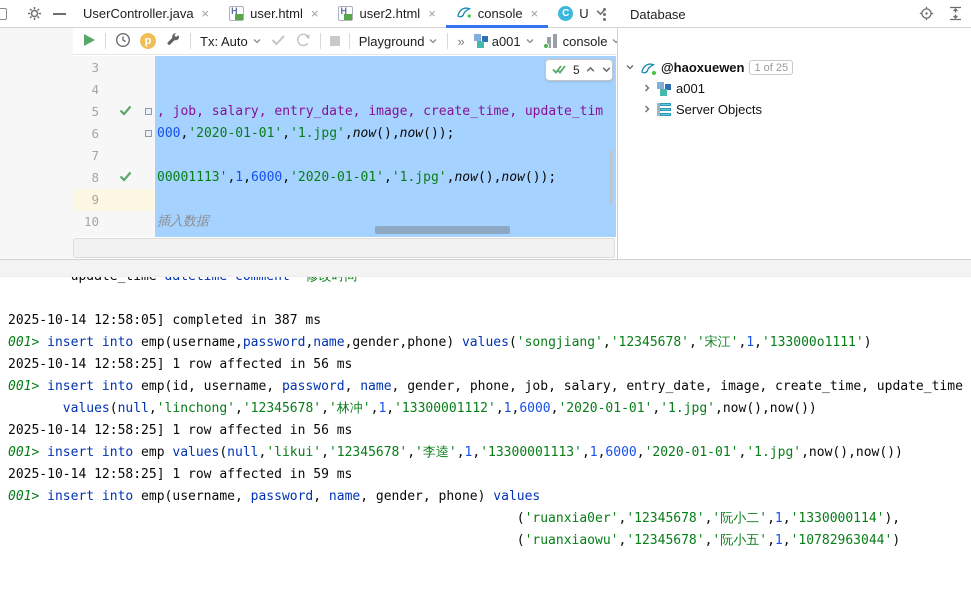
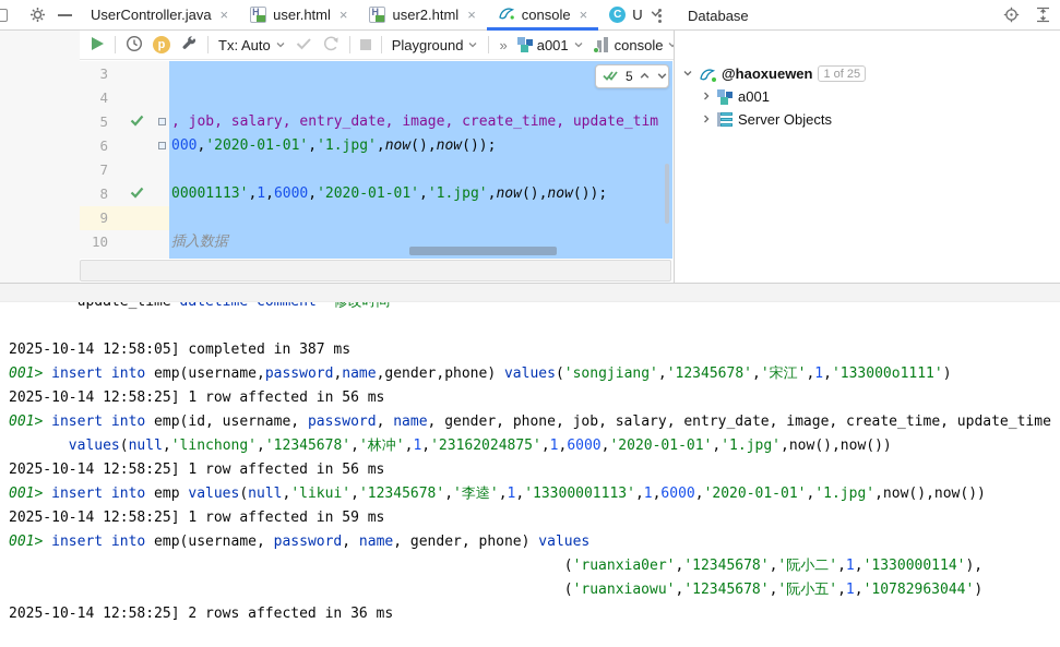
  UserController.java
  ×
  H
  user.html
  ×
  H
  user2.html
  ×
  console
  ×
  C
  U
  Database
  p
  Tx: Auto
  Playground
  »
  a001
  console
  3
  4
  5
  , job, salary, entry_date, image, create_time, update_tim
  6
  000,'2020-01-01','1.jpg',now(),now());
  7
  8
  00001113',1,6000,'2020-01-01','1.jpg',now(),now());
  9
  10
  插入数据
  5
  @haoxuewen
  1 of 25
  a001
  Server Objects
  2025-10-14 12:58:05] completed in 387 ms
  001> insert into emp(username,password,name,gender,phone) values('songjiang','12345678','宋江',1,'133000o1111')
  2025-10-14 12:58:25] 1 row affected in 56 ms
  001> insert into emp(id, username, password, name, gender, phone, job, salary, entry_date, image, create_time, update_time
- values(null,'linchong','12345678','林冲',1,'13300001112',1,6000,'2020-01-01','1.jpg',now(),now())
+ values(null,'linchong','12345678','林冲',1,'23162024875',1,6000,'2020-01-01','1.jpg',now(),now())
  2025-10-14 12:58:25] 1 row affected in 56 ms
  001> insert into emp values(null,'likui','12345678','李逵',1,'13300001113',1,6000,'2020-01-01','1.jpg',now(),now())
  2025-10-14 12:58:25] 1 row affected in 59 ms
  001> insert into emp(username, password, name, gender, phone) values
  ('ruanxia0er','12345678','阮小二',1,'1330000114'),
  ('ruanxiaowu','12345678','阮小五',1,'10782963044')
+ 2025-10-14 12:58:25] 2 rows affected in 36 ms
